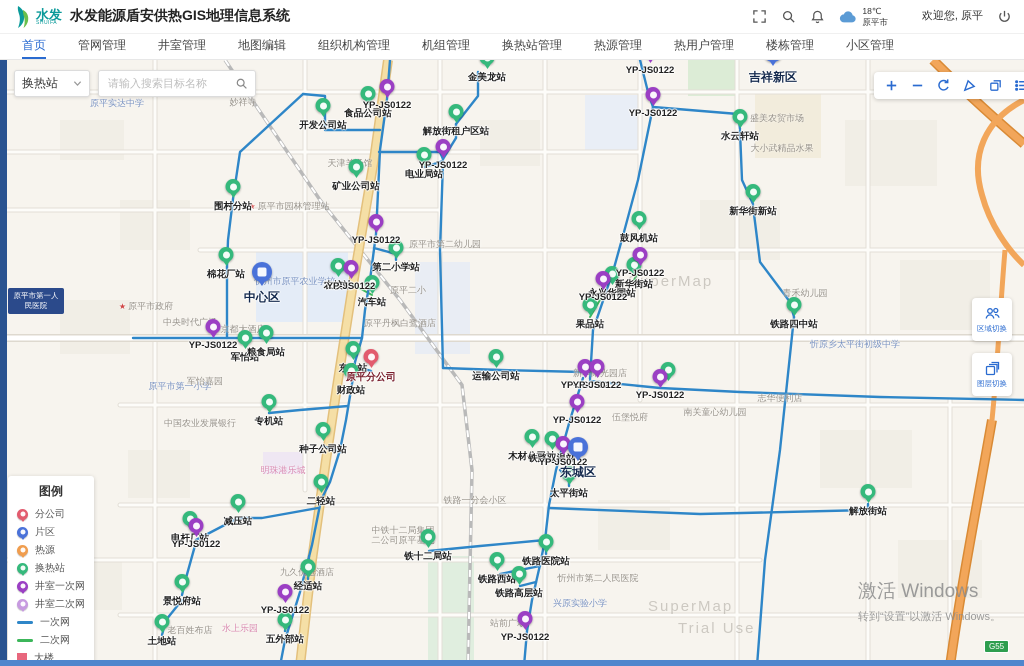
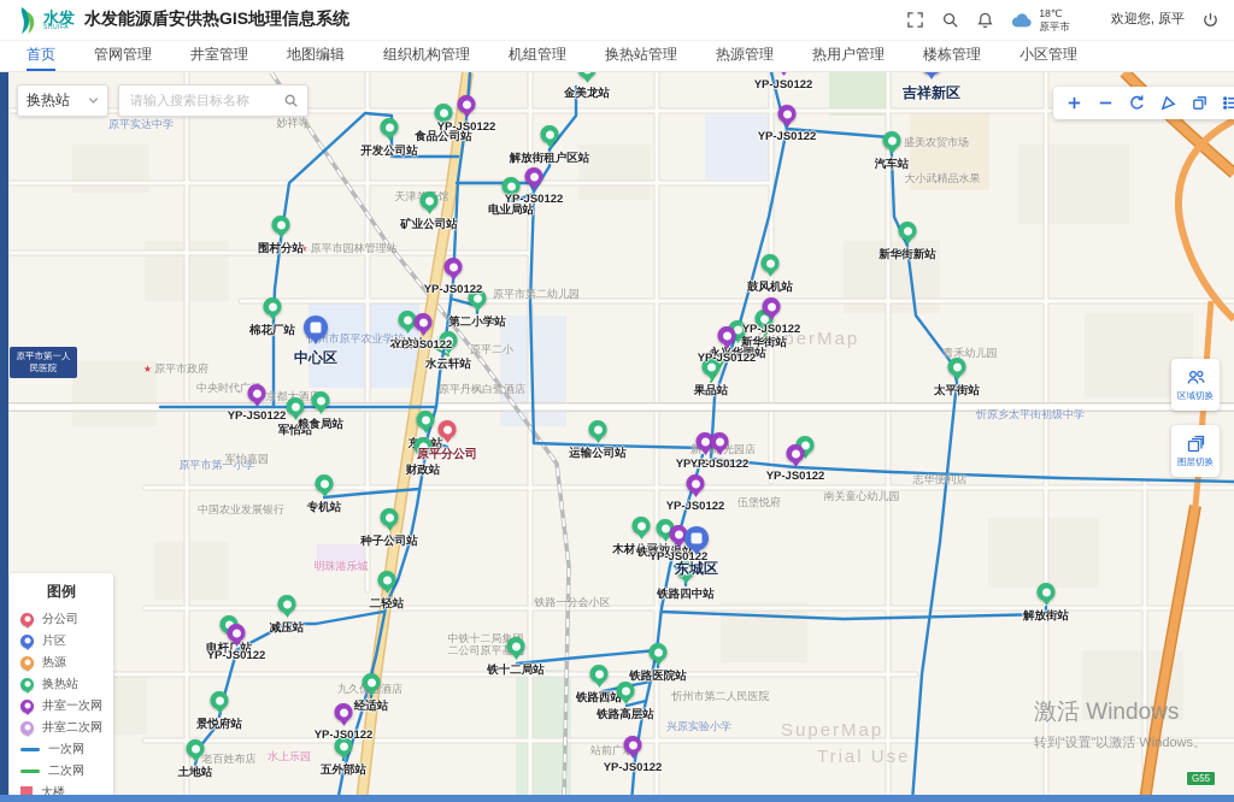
  水发
  水发能源盾安供热GIS地理信息系统
  18℃
  原平市
  欢迎您, 原平
  首页
  管网管理
  井室管理
  地图编辑
  组织机构管理
  机组管理
  换热站管理
  热源管理
  热用户管理
  楼栋管理
  小区管理
  原平实达中学
  妙祥寺
  ★ 原平市园林管理站
  ★ 原平市政府
  中央时代广
  京都大酒
  州市原平农业学校
  原平市第二幼儿园
  原平二小
  原平丹枫白鹭酒店
  原平市第一小学
  中国农业发展银行
  明珠港乐城
  铁路一分会小区
  中铁十二局集
  二公司原平
  站前广
  忻州市第二人民医院
  兴原实验小学
  盛美农贸市场
  大小武精品水果
  青禾幼儿园
  忻原乡太平街初级中学
  志华便利店
  南关童心幼儿园
  水上乐园
  老百姓布店
  军怡嘉园
  伍堡悦府
  开发公司站
  食品公司站
  金美龙站
  解放街租户区站
  电业局站
  矿业公司站
  围村分站
  棉花厂站
  农校站
  第二小学站
- 汽车站
+ 水云轩站
  军怡站
  粮食局站
  财政站
  专机站
  种子公司站
  运输公司站
  木材公司站
  铁路双站
- 太平街站
+ 铁路四中站
  铁十二局站
  铁路西站
  铁路高层站
  铁路医院站
  减压站
  二轻站
  电杆站
  景悦府站
  土地站
  经适站
  五外部站
- 水云轩站
+ 汽车站
  新华街新站
  鼓风机站
  新华街站
  永华园站
  果品站
- 铁路四中站
+ 太平街站
  解放街站
  YP-JS0122
  YP-JS0122
  YP-JS0122
  YP-JS0122
  YP-JS0122
  YP-JS0122
  YP-JS0122
  YP-JS0122
  YP-JS0122
  YP-JS0122
  YP-JS0122
  YP-JS0122
  YP-JS0122
  YP-JS0122
  YP-JS02
  YP-JS0122
  YP-JS0122
  中心区
  东城区
  吉祥新区
  原平分公司
  换热站
  请输入搜索目标名称
  区域切换
  图层切换
  图例
  分公司
  片区
  热源
  换热站
  井室一次网
  井室二次网
  一次网
  二次网
  大楼
  原平市第一人民医院
  G55
  激活 Windows
  转到“设置”以激活 Windows。
  SuperMap
  SuperMap
  Trial Use
